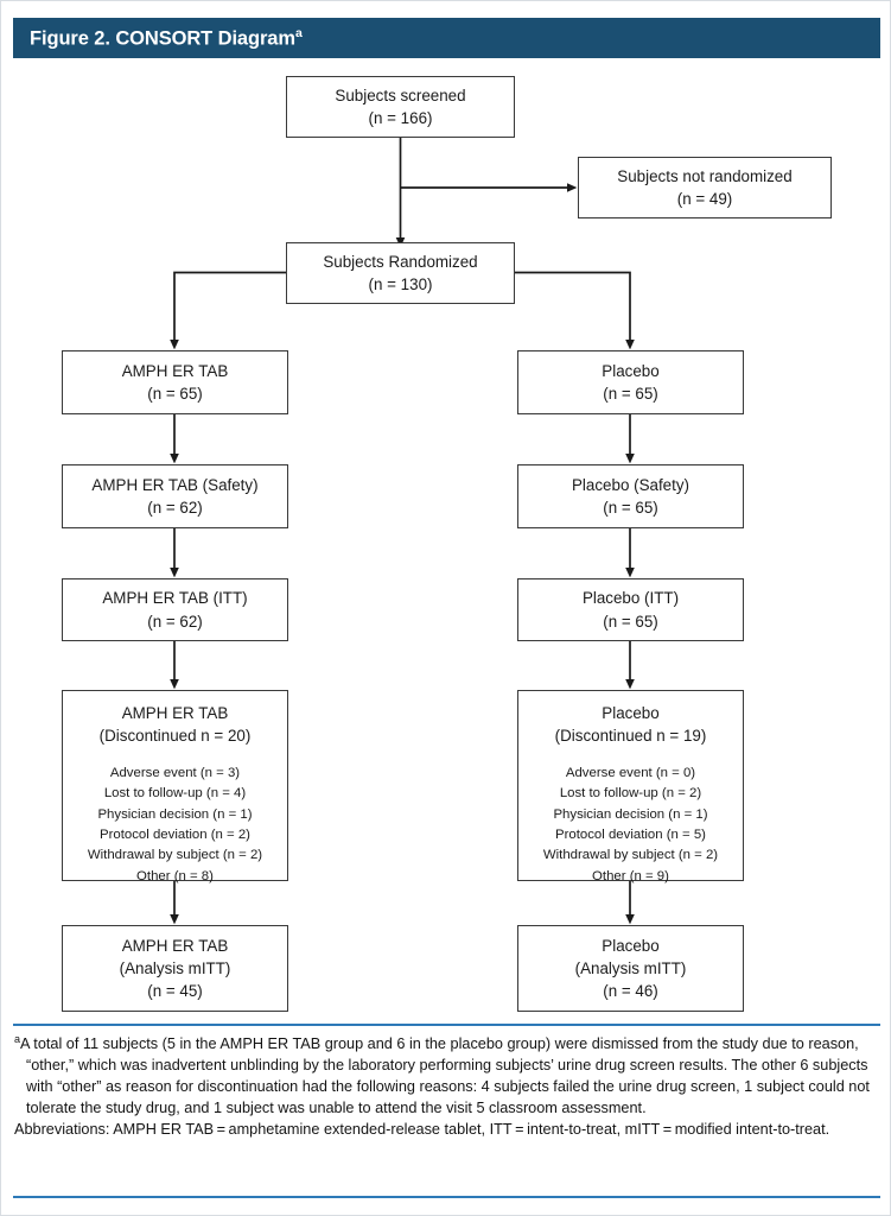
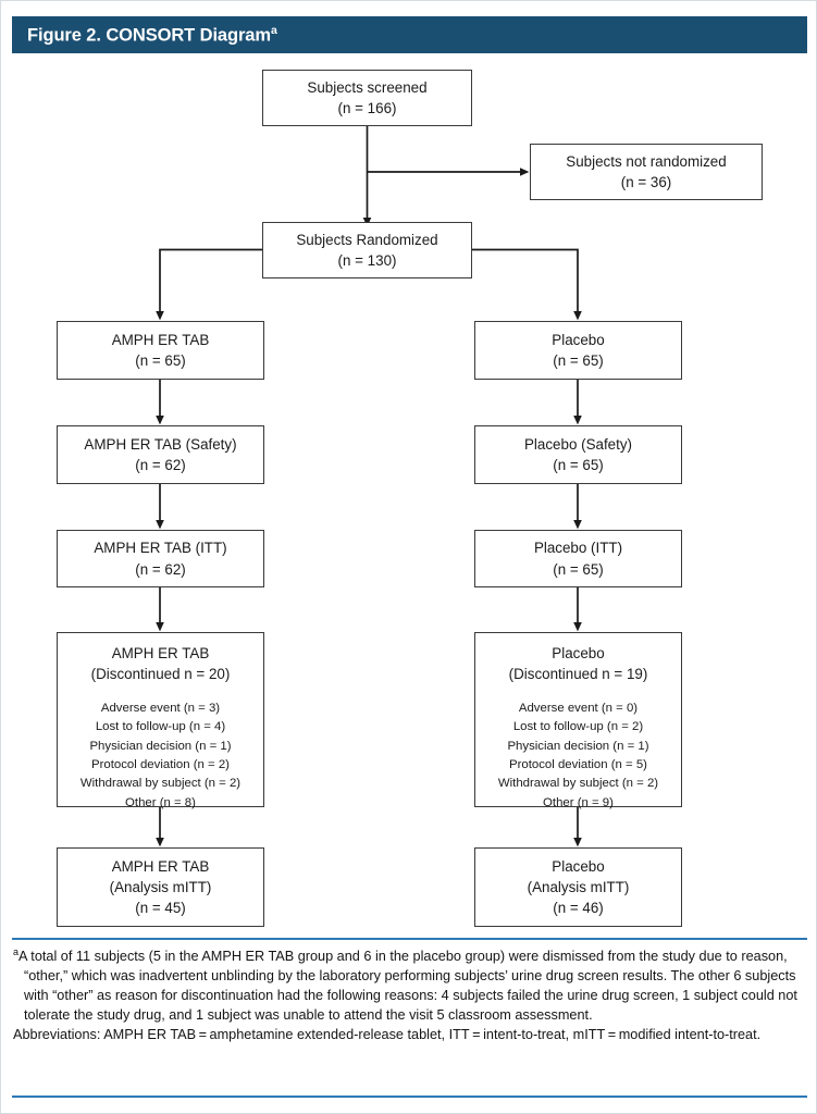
  Figure 2. CONSORT Diagrama
  Subjects screened
  (n = 166)
  Subjects not randomized
- (n = 49)
+ (n = 36)
  Subjects Randomized
  (n = 130)
  AMPH ER TAB
  (n = 65)
  Placebo
  (n = 65)
  AMPH ER TAB (Safety)
  (n = 62)
  Placebo (Safety)
  (n = 65)
  AMPH ER TAB (ITT)
  (n = 62)
  Placebo (ITT)
  (n = 65)
  AMPH ER TAB
  (Discontinued n = 20)
  Adverse event (n = 3)
  Lost to follow-up (n = 4)
  Physician decision (n = 1)
  Protocol deviation (n = 2)
  Withdrawal by subject (n = 2)
  Other (n = 8)
  Placebo
  (Discontinued n = 19)
  Adverse event (n = 0)
  Lost to follow-up (n = 2)
  Physician decision (n = 1)
  Protocol deviation (n = 5)
  Withdrawal by subject (n = 2)
  Other (n = 9)
  AMPH ER TAB
  (Analysis mITT)
  (n = 45)
  Placebo
  (Analysis mITT)
  (n = 46)
  aA total of 11 subjects (5 in the AMPH ER TAB group and 6 in the placebo group) were dismissed from the study due to reason, “other,” which was inadvertent unblinding by the laboratory performing subjects’ urine drug screen results. The other 6 subjects with “other” as reason for discontinuation had the following reasons: 4 subjects failed the urine drug screen, 1 subject could not tolerate the study drug, and 1 subject was unable to attend the visit 5 classroom assessment.
  Abbreviations: AMPH ER TAB = amphetamine extended-release tablet, ITT = intent-to-treat, mITT = modified intent-to-treat.
